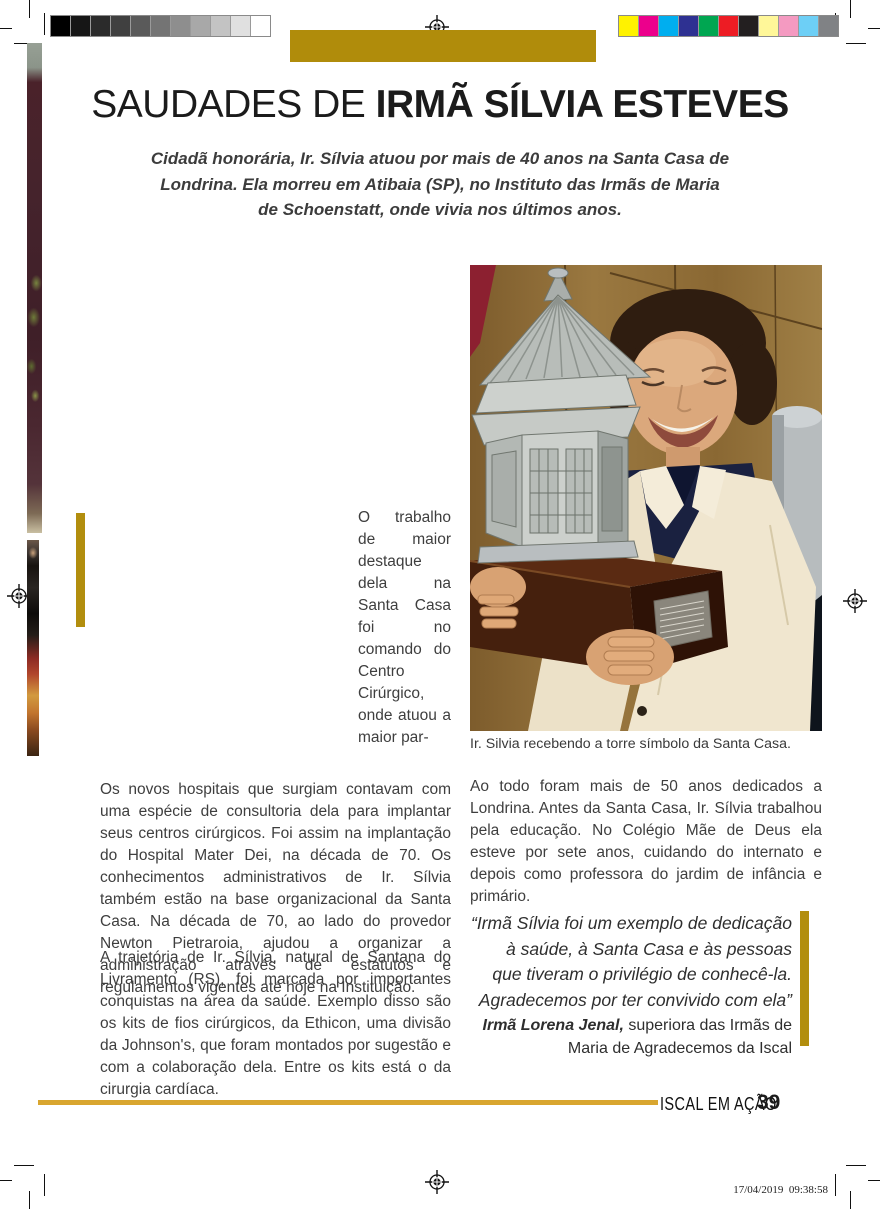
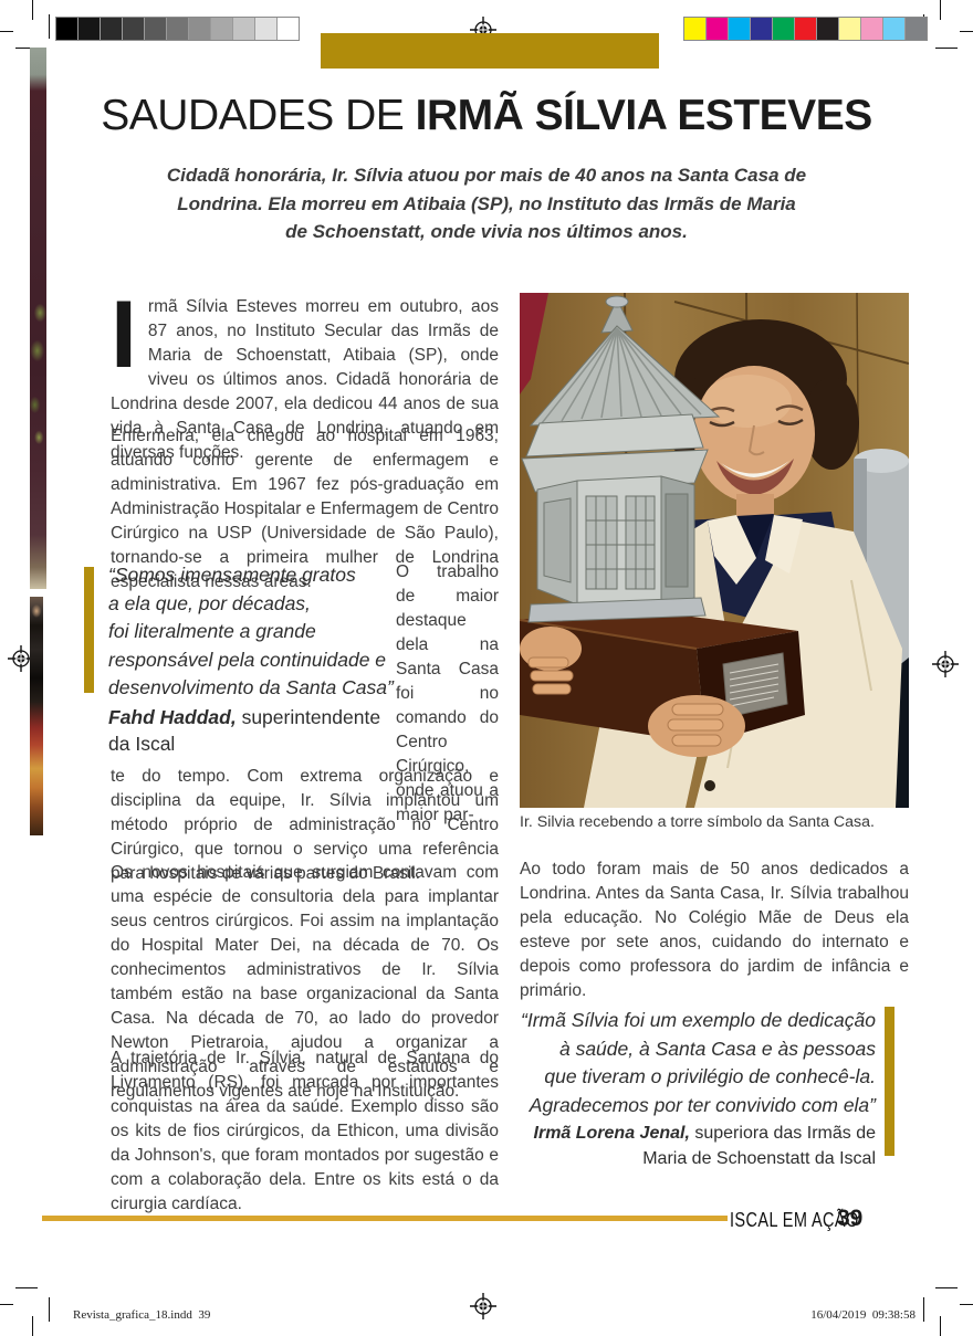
  SAUDADES DE IRMÃ SÍLVIA ESTEVES
  Cidadã honorária, Ir. Sílvia atuou por mais de 40 anos na Santa Casa de Londrina. Ela morreu em Atibaia (SP), no Instituto das Irmãs de Maria de Schoenstatt, onde vivia nos últimos anos.
+ I
+ rmã Sílvia Esteves morreu em outubro, aos 87 anos, no Instituto Secular das Irmãs de Maria de Schoenstatt, Atibaia (SP), onde viveu os últimos anos. Cidadã honorária de Londrina desde 2007, ela dedicou 44 anos de sua vida à Santa Casa de Londrina, atuando em diversas funções.
+ Enfermeira, ela chegou ao hospital em 1963, atuando como gerente de enfermagem e administrativa. Em 1967 fez pós-graduação em Administração Hospitalar e Enfermagem de Centro Cirúrgico na USP (Universidade de São Paulo), tornando-se a primeira mulher de Londrina especialista nessas áreas.
+ “Somos imensamente gratos
+ a ela que, por décadas,
+ foi literalmente a grande
+ responsável pela continuidade e
+ desenvolvimento da Santa Casa”
+ Fahd Haddad, superintendente da Iscal
  O trabalho de maior destaque dela na Santa Casa foi no comando do Centro Cirúrgico, onde atuou a maior par-
+ te do tempo. Com extrema organização e disciplina da equipe, Ir. Sílvia implantou um método próprio de administração no Centro Cirúrgico, que tornou o serviço uma referência para hospitais de várias partes do Brasil.
  Os novos hospitais que surgiam contavam com uma espécie de consultoria dela para implantar seus centros cirúrgicos. Foi assim na implantação do Hospital Mater Dei, na década de 70. Os conhecimentos administrativos de Ir. Sílvia também estão na base organizacional da Santa Casa. Na década de 70, ao lado do provedor Newton Pietraroia, ajudou a organizar a administração através de estatutos e regulamentos vigentes até hoje na Instituição.
  A trajetória de Ir. Sílvia, natural de Santana do Livramento (RS), foi marcada por importantes conquistas na área da saúde. Exemplo disso são os kits de fios cirúrgicos, da Ethicon, uma divisão da Johnson's, que foram montados por sugestão e com a colaboração dela. Entre os kits está o da cirurgia cardíaca.
  Ir. Silvia recebendo a torre símbolo da Santa Casa.
  Ao todo foram mais de 50 anos dedicados a Londrina. Antes da Santa Casa, Ir. Sílvia trabalhou pela educação. No Colégio Mãe de Deus ela esteve por sete anos, cuidando do internato e depois como professora do jardim de infância e primário.
  “Irmã Sílvia foi um exemplo de dedicação
  à saúde, à Santa Casa e às pessoas
  que tiveram o privilégio de conhecê-la.
  Agradecemos por ter convivido com ela”
- Irmã Lorena Jenal, superiora das Irmãs de Maria de Agradecemos da Iscal
+ Irmã Lorena Jenal, superiora das Irmãs de Maria de Schoenstatt da Iscal
  ISCAL EM AÇ
  39
+ Revista_grafica_18.indd 39
- 17/04/2019 09:38:58
+ 16/04/2019 09:38:58
